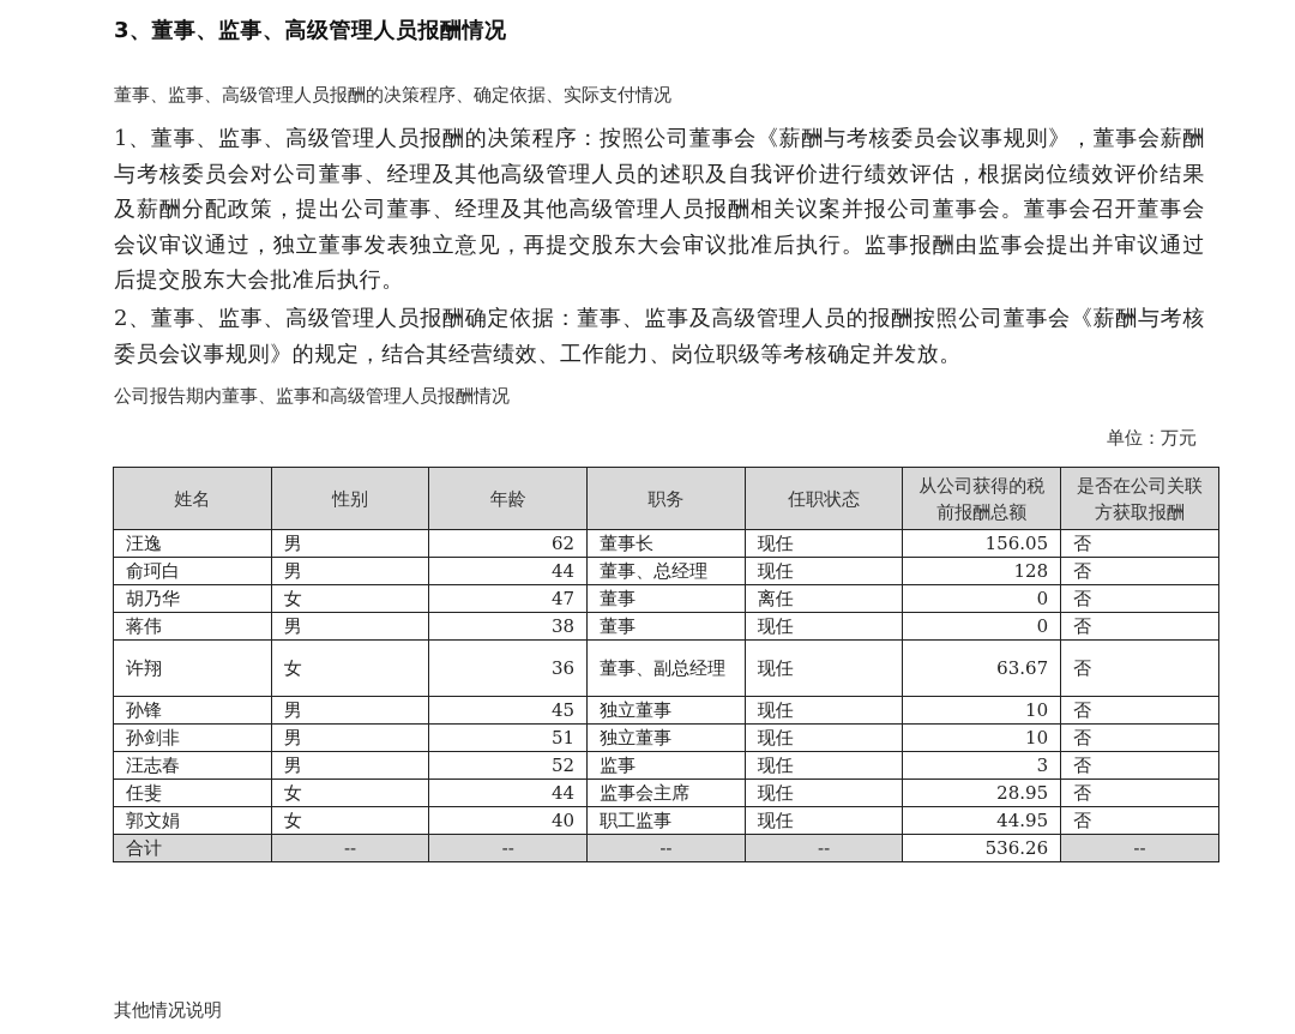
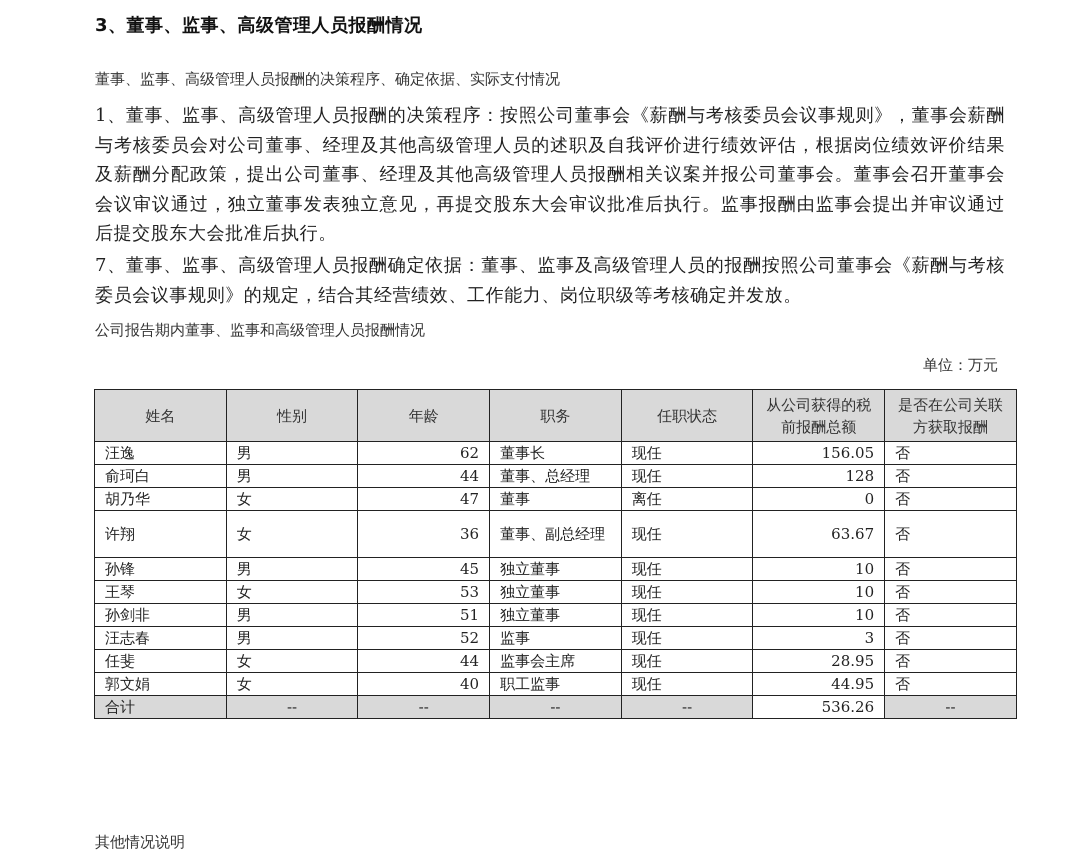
  3、董事、监事、高级管理人员报酬情况
  董事、监事、高级管理人员报酬的决策程序、确定依据、实际支付情况
  1、董事、监事、高级管理人员报酬的决策程序：按照公司董事会《薪酬与考核委员会议事规则》，董事会薪酬与考核委员会对公司董事、经理及其他高级管理人员的述职及自我评价进行绩效评估，根据岗位绩效评价结果及薪酬分配政策，提出公司董事、经理及其他高级管理人员报酬相关议案并报公司董事会。董事会召开董事会会议审议通过，独立董事发表独立意见，再提交股东大会审议批准后执行。监事报酬由监事会提出并审议通过后提交股东大会批准后执行。
- 2、董事、监事、高级管理人员报酬确定依据：董事、监事及高级管理人员的报酬按照公司董事会《薪酬与考核委员会议事规则》的规定，结合其经营绩效、工作能力、岗位职级等考核确定并发放。
+ 7、董事、监事、高级管理人员报酬确定依据：董事、监事及高级管理人员的报酬按照公司董事会《薪酬与考核委员会议事规则》的规定，结合其经营绩效、工作能力、岗位职级等考核确定并发放。
  公司报告期内董事、监事和高级管理人员报酬情况
  单位：万元
  姓名	性别	年龄	职务	任职状态	从公司获得的税前报酬总额	是否在公司关联方获取报酬
  汪逸	男	62	董事长	现任	156.05	否
  俞珂白	男	44	董事、总经理	现任	128	否
  胡乃华	女	47	董事	离任	0	否
- 蒋伟	男	38	董事	现任	0	否
  许翔	女	36	董事、副总经理	现任	63.67	否
  孙锋	男	45	独立董事	现任	10	否
+ 王琴	女	53	独立董事	现任	10	否
  孙剑非	男	51	独立董事	现任	10	否
  汪志春	男	52	监事	现任	3	否
  任斐	女	44	监事会主席	现任	28.95	否
  郭文娟	女	40	职工监事	现任	44.95	否
  合计	--	--	--	--	536.26	--
  其他情况说明
